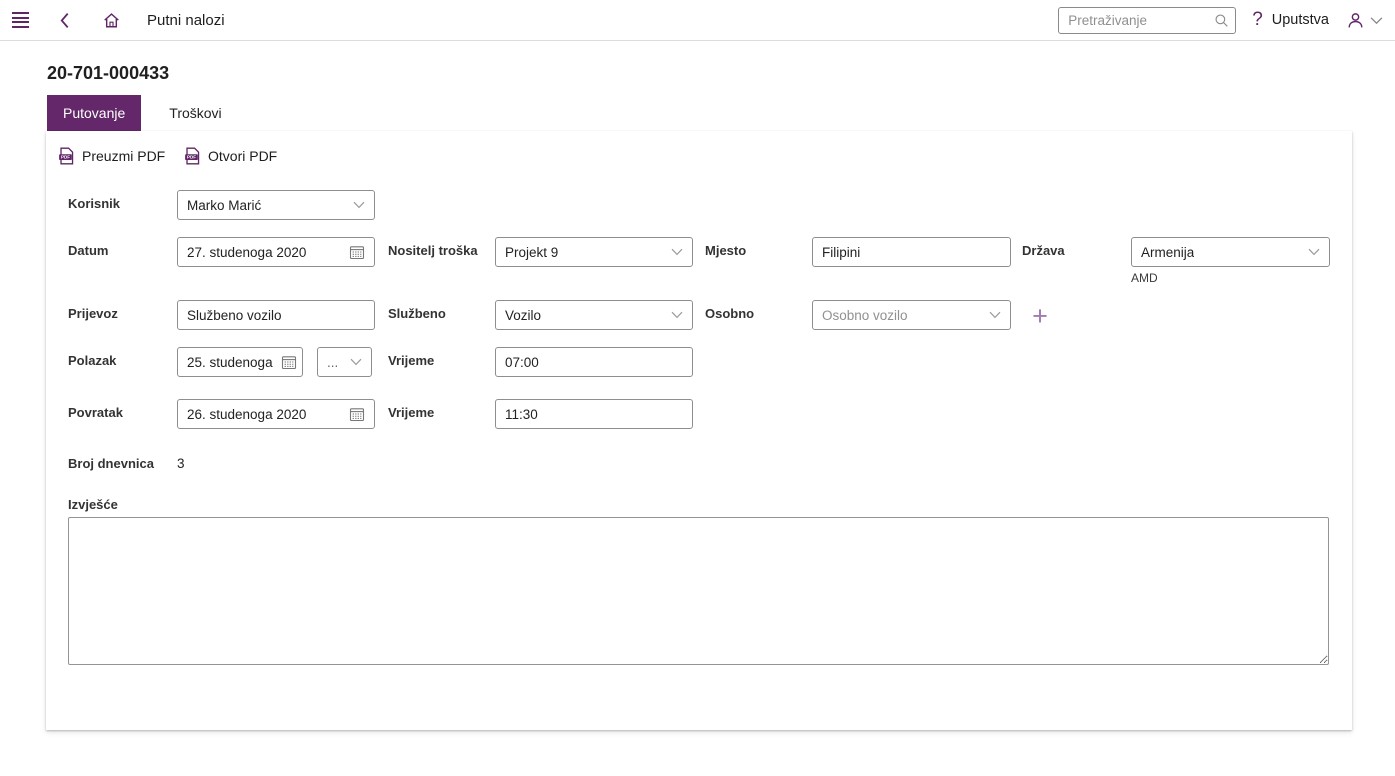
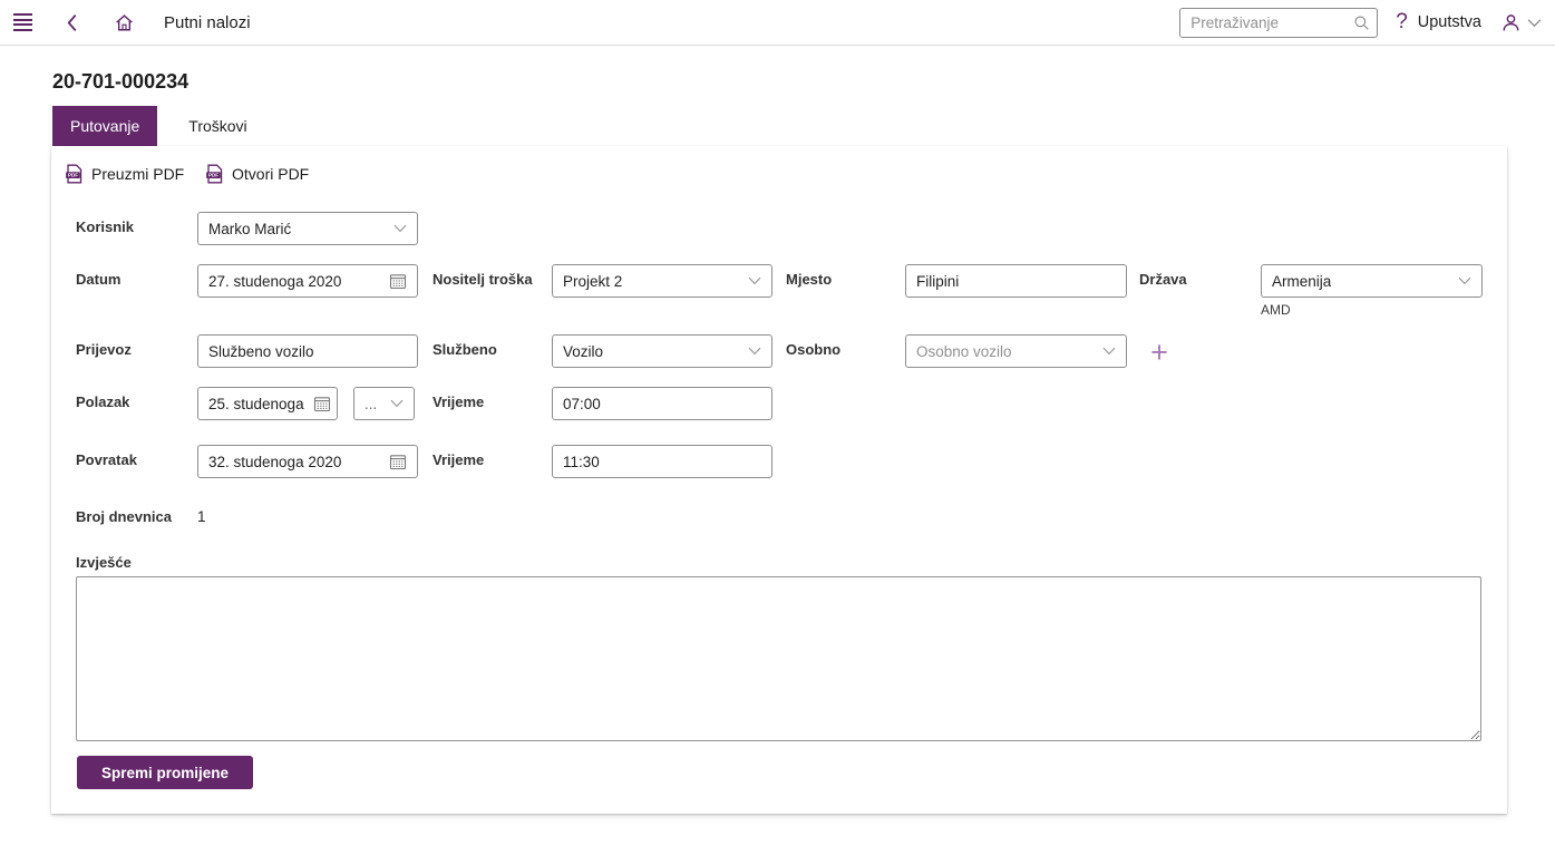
  Putni nalozi
  Pretraživanje
  ?
  Uputstva
- 20-701-000433
+ 20-701-000234
  Putovanje
  Troškovi
  Preuzmi PDF
  Otvori PDF
  Korisnik
  Marko Marić
  Datum
  27. studenoga 2020
  Nositelj troška
- Projekt 9
+ Projekt 2
  Mjesto
  Filipini
  Država
  Armenija
  AMD
  Prijevoz
  Službeno vozilo
  Službeno
  Vozilo
  Osobno
  Osobno vozilo
  +
  Polazak
  25. studenoga
  ...
  Vrijeme
  07:00
  Povratak
- 26. studenoga 2020
+ 32. studenoga 2020
  Vrijeme
  11:30
  Broj dnevnica
- 3
+ 1
  Izvješće
+ Spremi promijene
